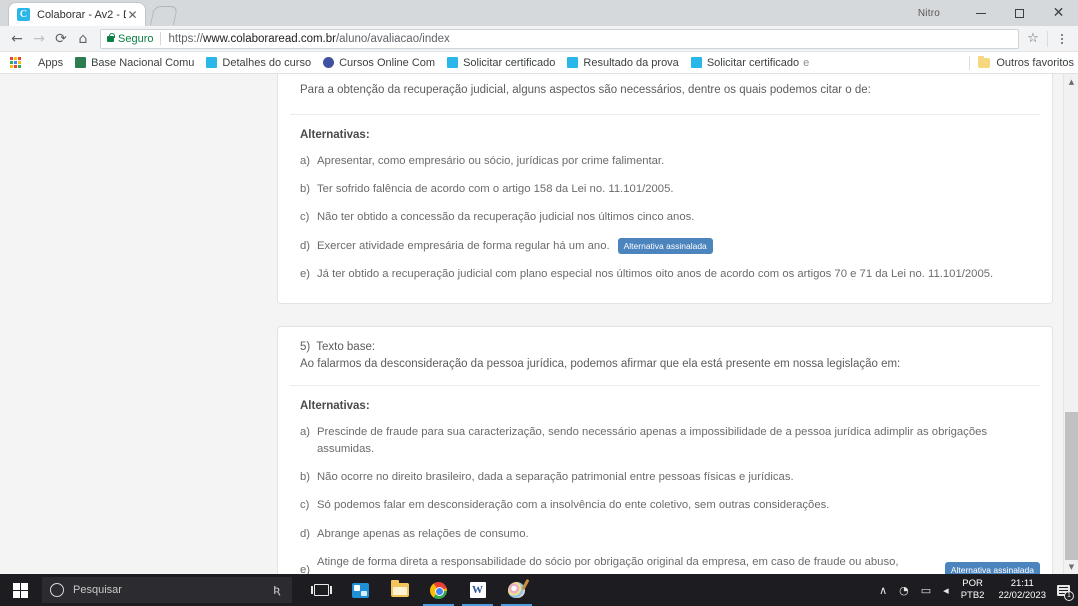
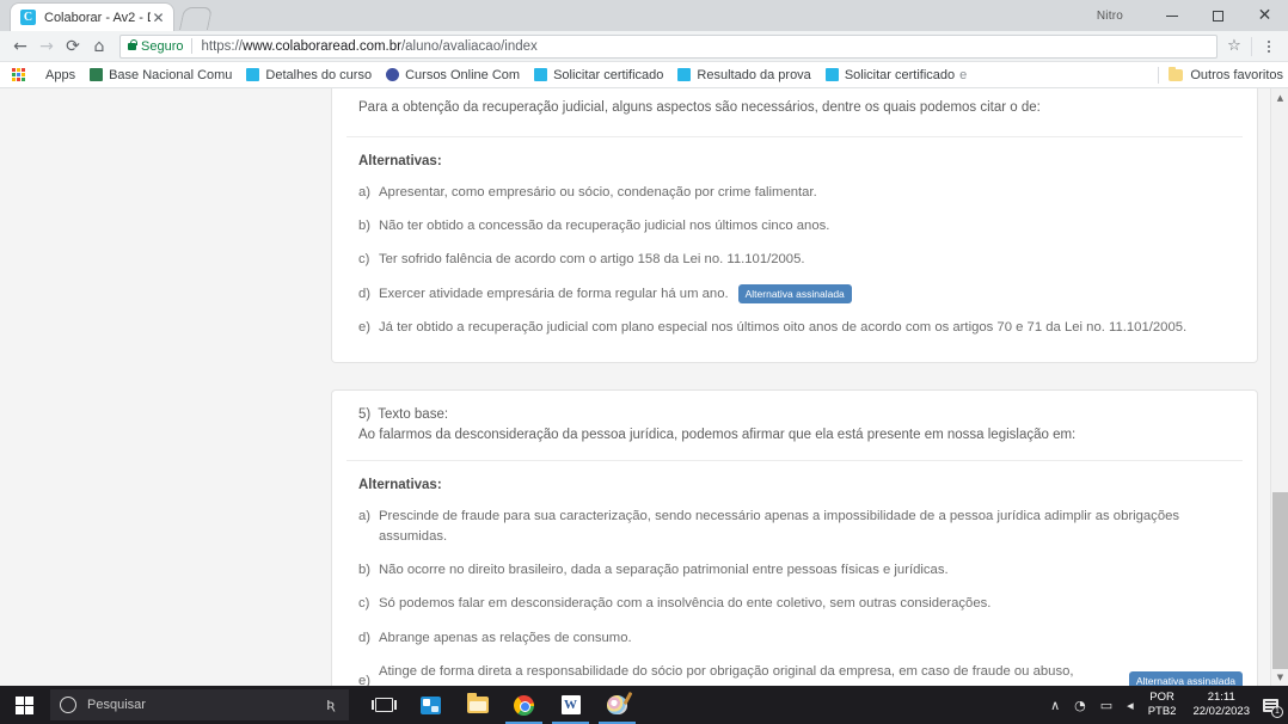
  C
  ✕
  Nitro
  ✕
  ←
  →
  ⟳
  ⌂
  Seguro
  https://www.colaboraread.com.br/aluno/avaliacao/index
  ☆
  Apps
  Base Nacional Comu
  Detalhes do curso
  Cursos Online Com
  Solicitar certificado
  Resultado da prova
  Solicitar certificado
  e
  Outros favoritos
  Para a obtenção da recuperação judicial, alguns aspectos são necessários, dentre os quais podemos citar o de:
  Alternativas:
  a)
- Apresentar, como empresário ou sócio, jurídicas por crime falimentar.
+ Apresentar, como empresário ou sócio, condenação por crime falimentar.
  b)
- Ter sofrido falência de acordo com o artigo 158 da Lei no. 11.101/2005.
+ Não ter obtido a concessão da recuperação judicial nos últimos cinco anos.
  c)
- Não ter obtido a concessão da recuperação judicial nos últimos cinco anos.
+ Ter sofrido falência de acordo com o artigo 158 da Lei no. 11.101/2005.
  d)
  Exercer atividade empresária de forma regular há um ano.
  Alternativa assinalada
  e)
  Já ter obtido a recuperação judicial com plano especial nos últimos oito anos de acordo com os artigos 70 e 71 da Lei no. 11.101/2005.
  5) Texto base:
  Ao falarmos da desconsideração da pessoa jurídica, podemos afirmar que ela está presente em nossa legislação em:
  Alternativas:
  a)
  Prescinde de fraude para sua caracterização, sendo necessário apenas a impossibilidade de a pessoa jurídica adimplir as obrigações assumidas.
  b)
  Não ocorre no direito brasileiro, dada a separação patrimonial entre pessoas físicas e jurídicas.
  c)
  Só podemos falar em desconsideração com a insolvência do ente coletivo, sem outras considerações.
  d)
  Abrange apenas as relações de consumo.
  e)
  Alternativa assinalada
  ▲
  ▼
  Pesquisar
  Ʀ
  W
  ∧
  ◔
  ▭
  ◂
  POR
  PTB2
  21:11
  22/02/2023
